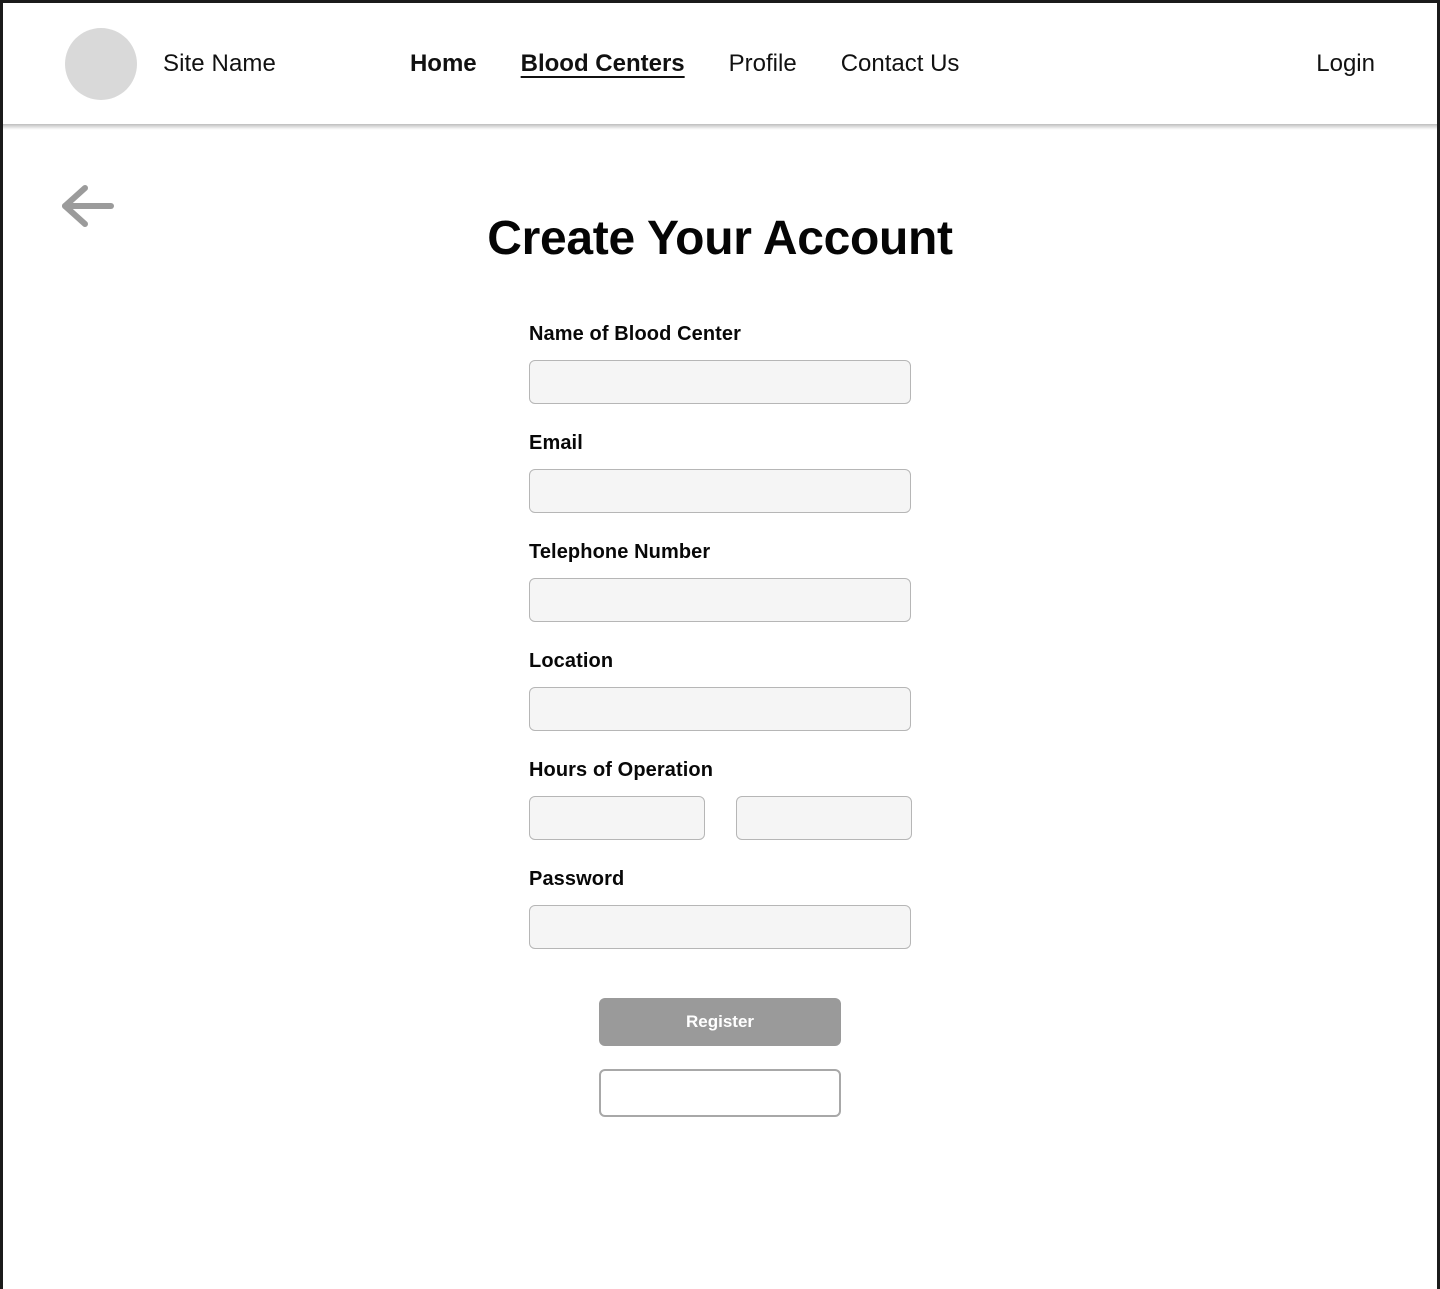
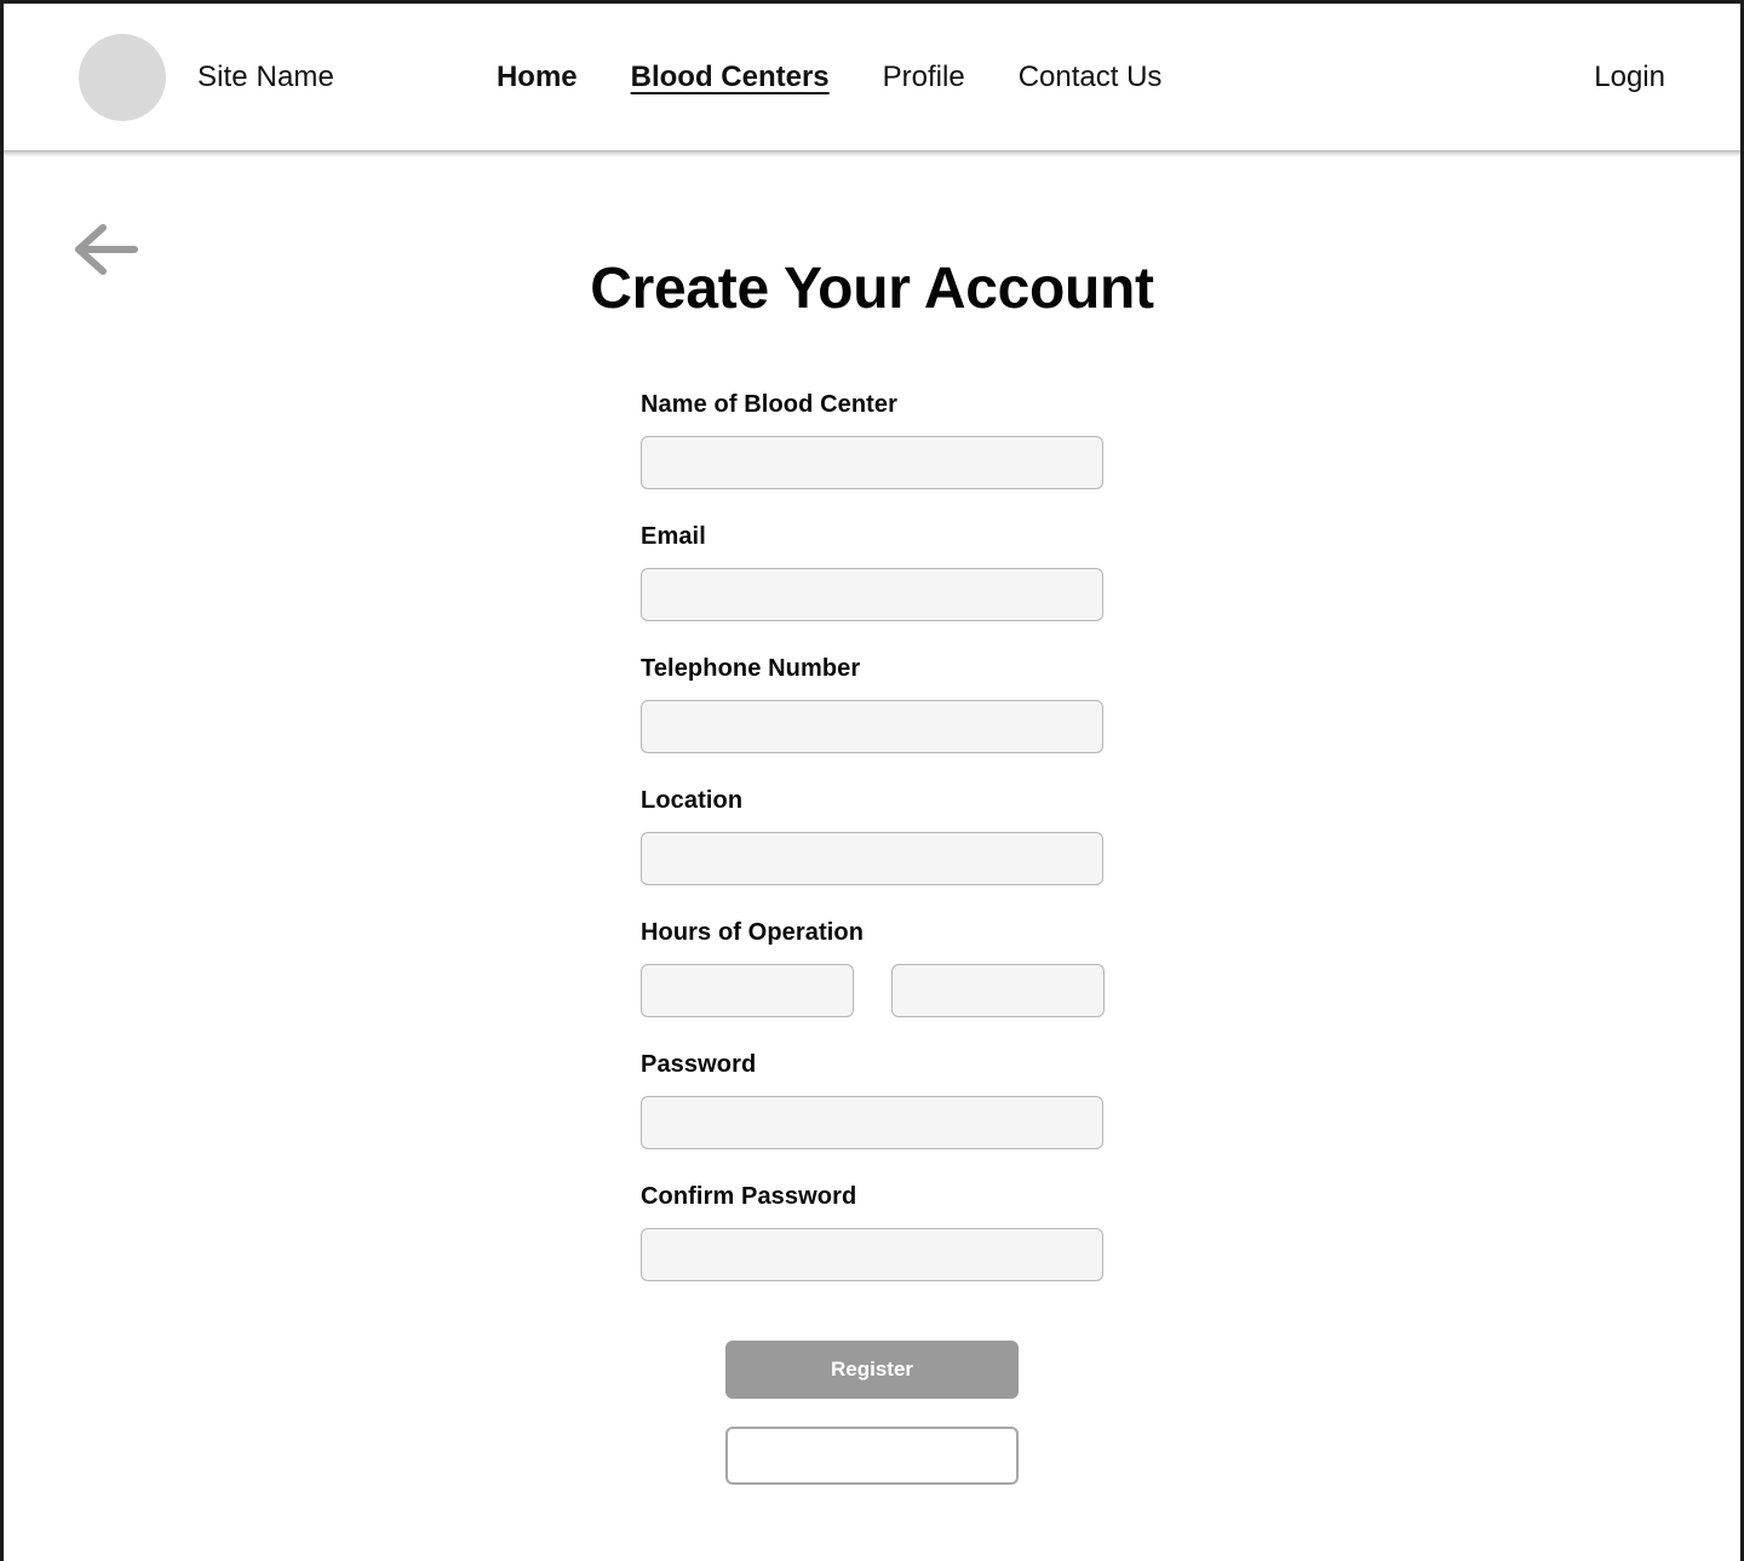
  Site Name
  Home
  Blood Centers
  Profile
  Contact Us
  Login
  Create Your Account
  Name of Blood Center
  Email
  Telephone Number
  Location
  Hours of Operation
  Password
+ Confirm Password
  Register
